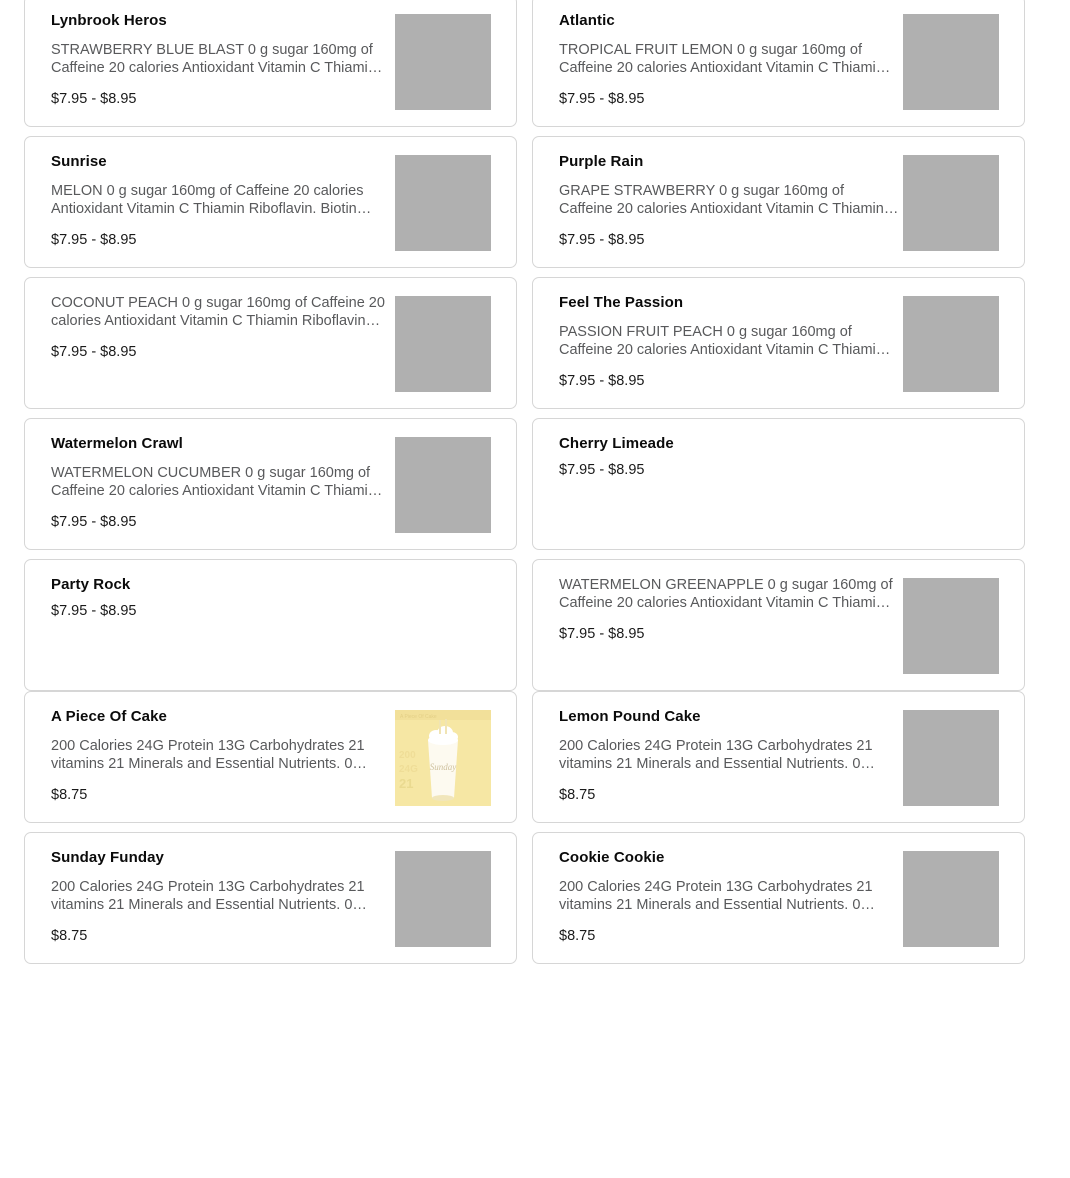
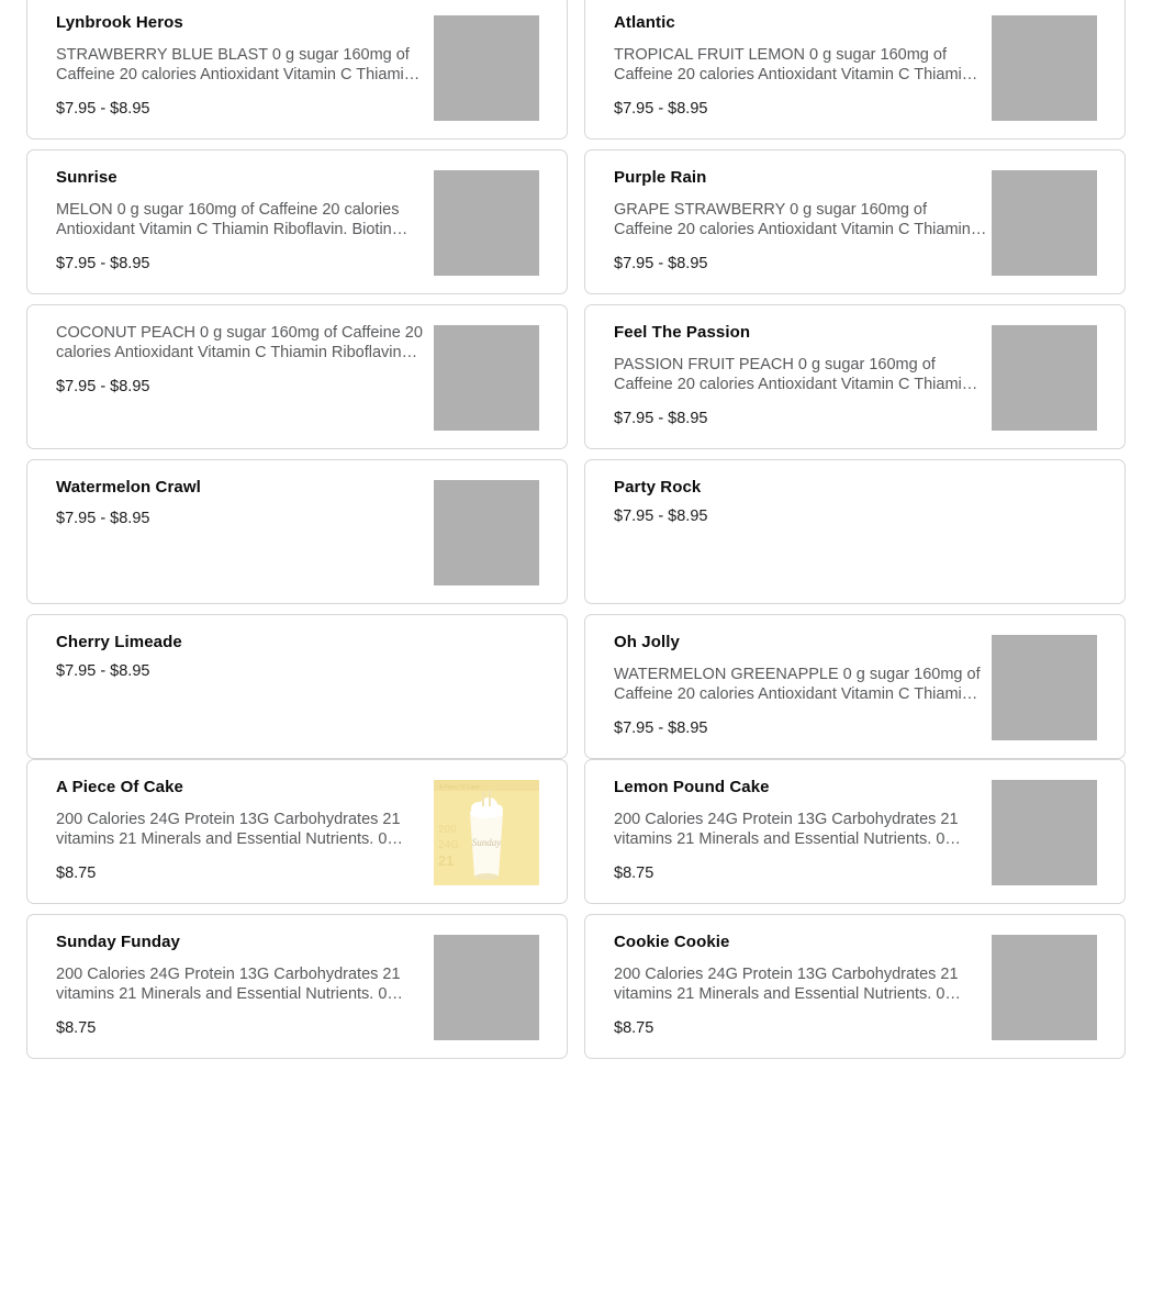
  Lynbrook Heros
  STRAWBERRY BLUE BLAST 0 g sugar 160mg of Caffeine 20 calories Antioxidant Vitamin C Thiami…
  $7.95 - $8.95
  Atlantic
  TROPICAL FRUIT LEMON 0 g sugar 160mg of Caffeine 20 calories Antioxidant Vitamin C Thiami…
  $7.95 - $8.95
  Sunrise
  MELON 0 g sugar 160mg of Caffeine 20 calories Antioxidant Vitamin C Thiamin Riboflavin. Biotin…
  $7.95 - $8.95
  Purple Rain
  GRAPE STRAWBERRY 0 g sugar 160mg of Caffeine 20 calories Antioxidant Vitamin C Thiamin…
  $7.95 - $8.95
  COCONUT PEACH 0 g sugar 160mg of Caffeine 20 calories Antioxidant Vitamin C Thiamin Riboflavin…
  $7.95 - $8.95
  Feel The Passion
  PASSION FRUIT PEACH 0 g sugar 160mg of Caffeine 20 calories Antioxidant Vitamin C Thiami…
  $7.95 - $8.95
  Watermelon Crawl
- WATERMELON CUCUMBER 0 g sugar 160mg of Caffeine 20 calories Antioxidant Vitamin C Thiami…
  $7.95 - $8.95
- Cherry Limeade
+ Party Rock
  $7.95 - $8.95
- Party Rock
+ Cherry Limeade
  $7.95 - $8.95
+ Oh Jolly
  WATERMELON GREENAPPLE 0 g sugar 160mg of Caffeine 20 calories Antioxidant Vitamin C Thiami…
  $7.95 - $8.95
  A Piece Of Cake
  200 Calories 24G Protein 13G Carbohydrates 21 vitamins 21 Minerals and Essential Nutrients. 0…
  $8.75
  Sunday
  Lemon Pound Cake
  200 Calories 24G Protein 13G Carbohydrates 21 vitamins 21 Minerals and Essential Nutrients. 0…
  $8.75
  Sunday Funday
  200 Calories 24G Protein 13G Carbohydrates 21 vitamins 21 Minerals and Essential Nutrients. 0…
  $8.75
  Cookie Cookie
  200 Calories 24G Protein 13G Carbohydrates 21 vitamins 21 Minerals and Essential Nutrients. 0…
  $8.75
